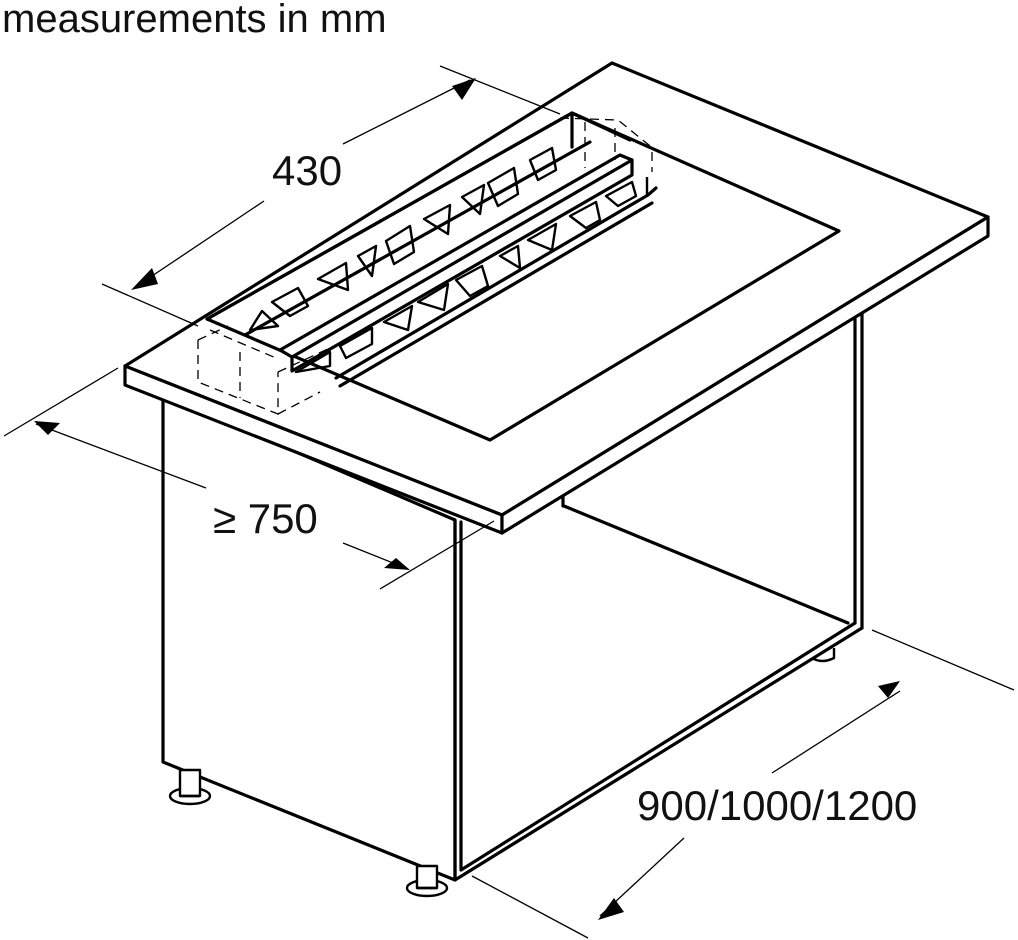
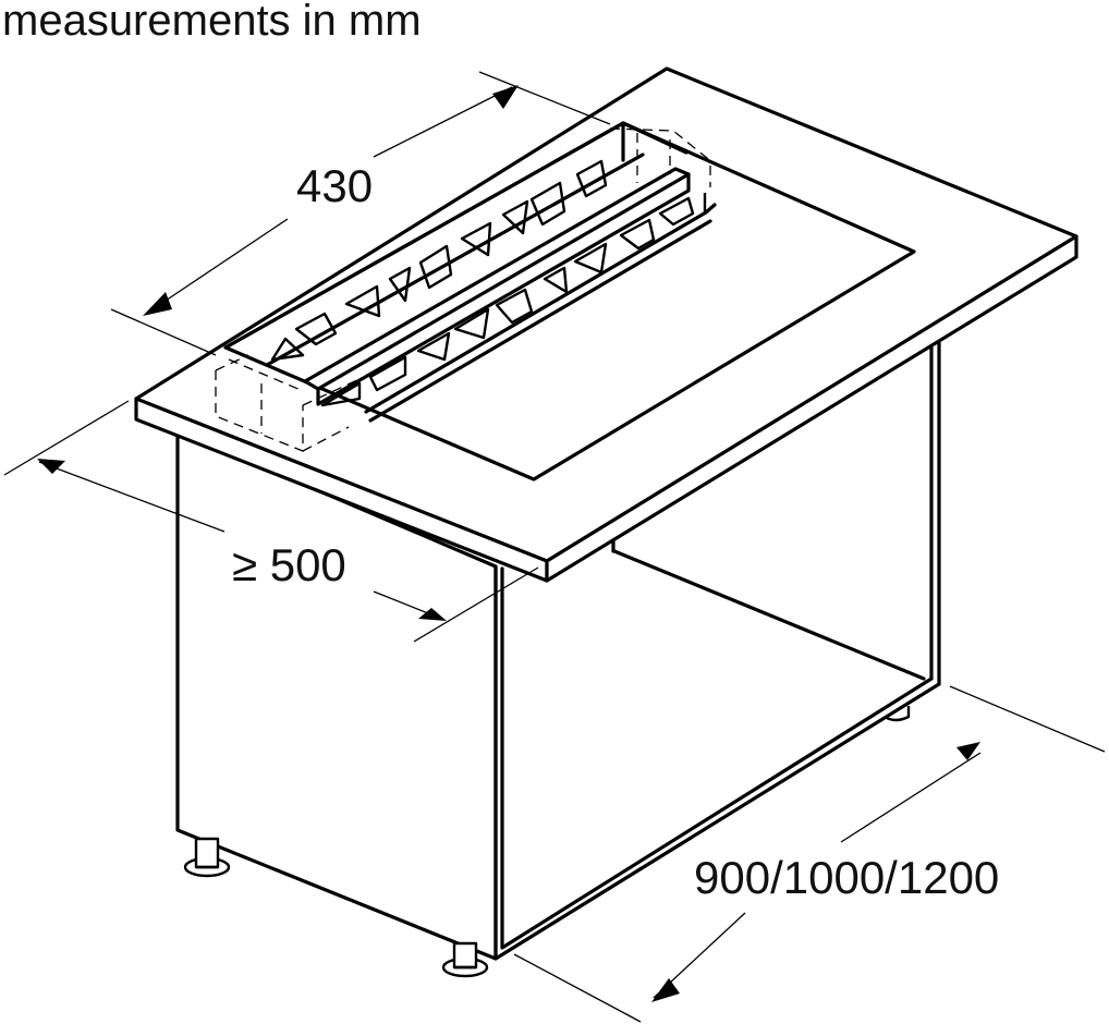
  measurements in mm
  430
- ≥ 750
+ ≥ 500
  900/1000/1200
